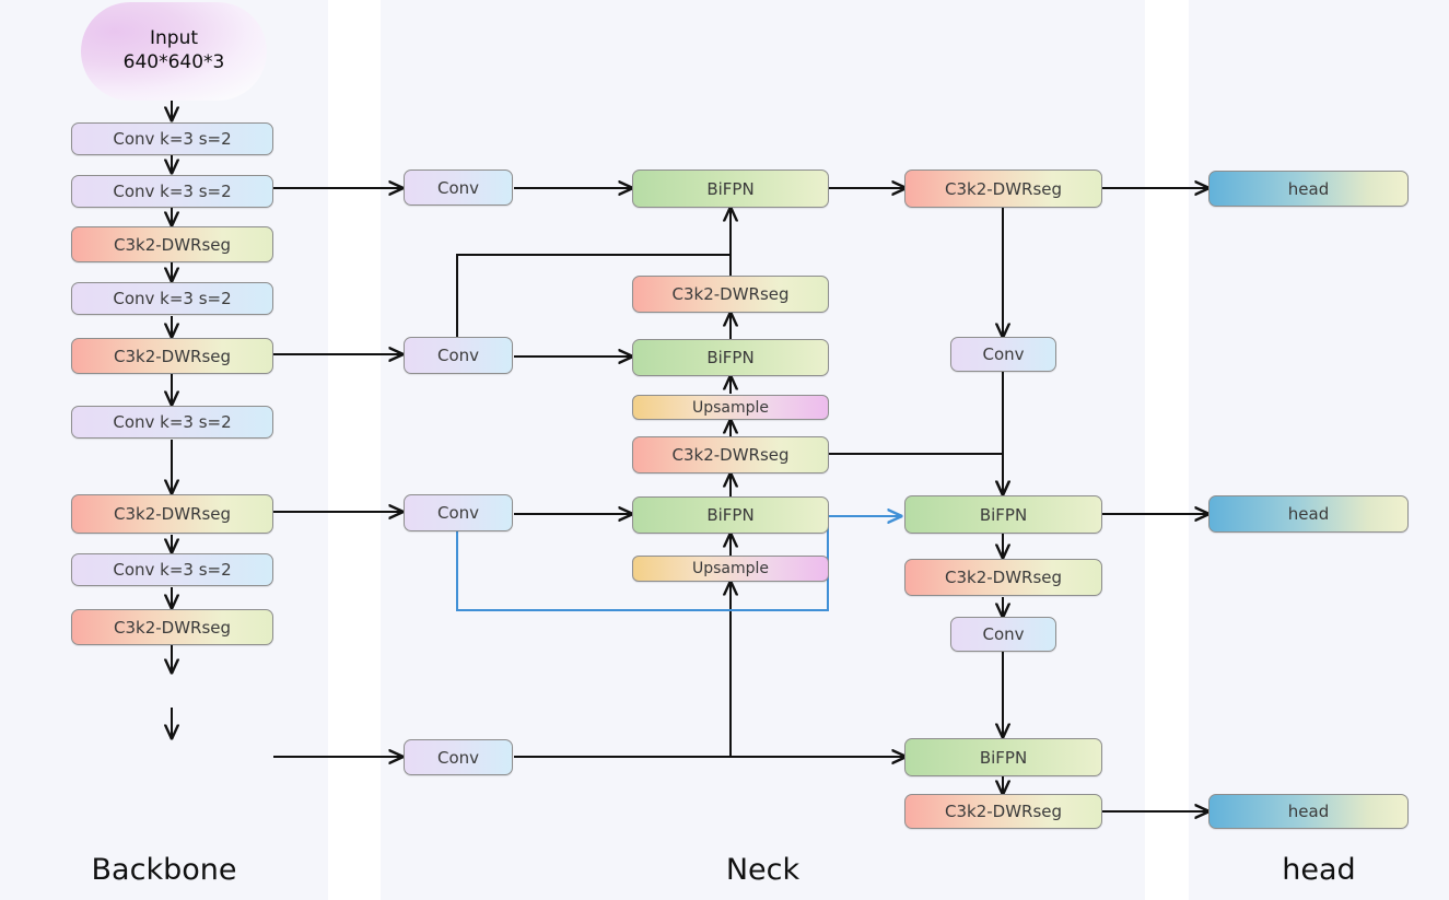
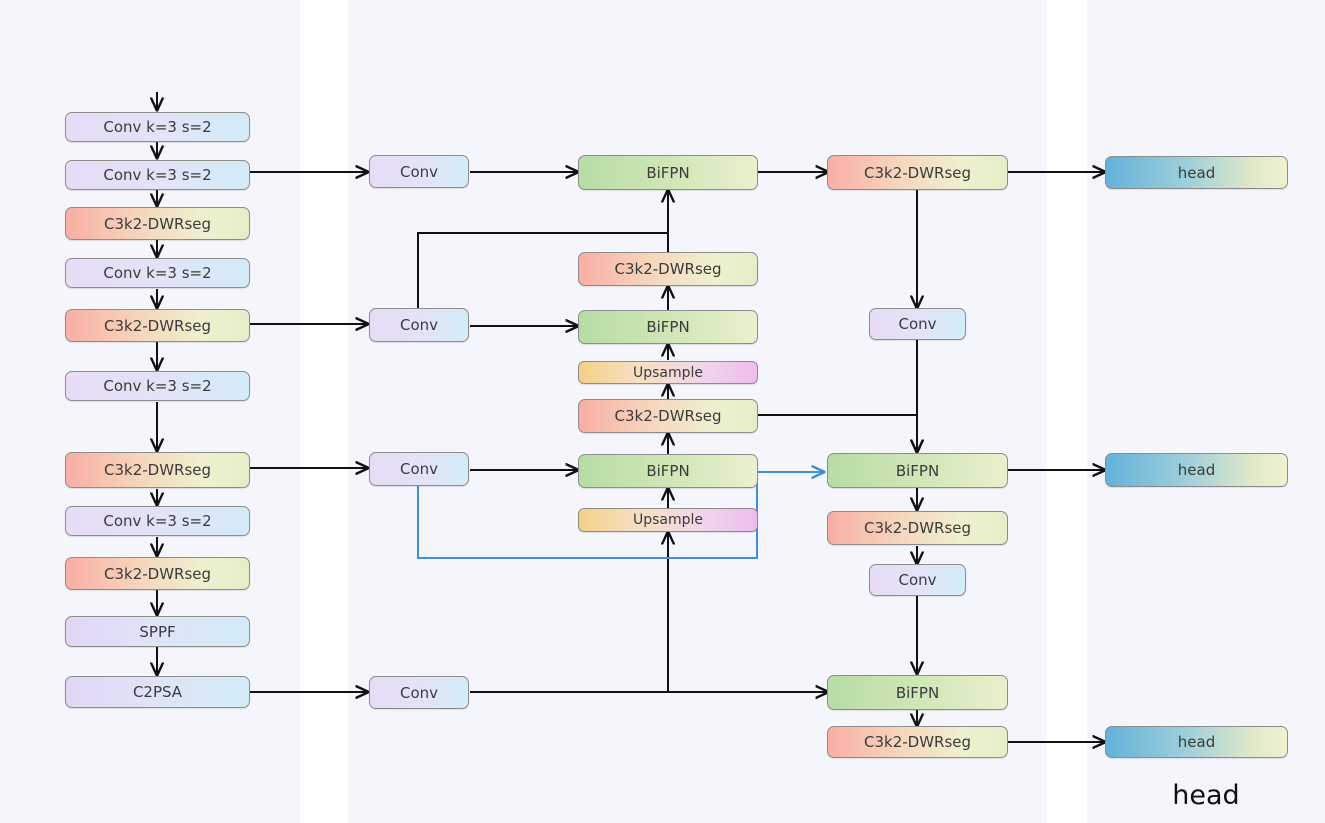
- Input
- 640*640*3
  Conv k=3 s=2
  Conv k=3 s=2
  C3k2-DWRseg
  Conv k=3 s=2
  C3k2-DWRseg
  Conv k=3 s=2
  C3k2-DWRseg
  Conv k=3 s=2
  C3k2-DWRseg
+ SPPF
+ C2PSA
  Conv
  Conv
  Conv
  Conv
  BiFPN
  C3k2-DWRseg
  BiFPN
  Upsample
  C3k2-DWRseg
  BiFPN
  Upsample
  C3k2-DWRseg
  Conv
  BiFPN
  C3k2-DWRseg
  Conv
  BiFPN
  C3k2-DWRseg
  head
  head
  head
- Backbone
- Neck
  head
